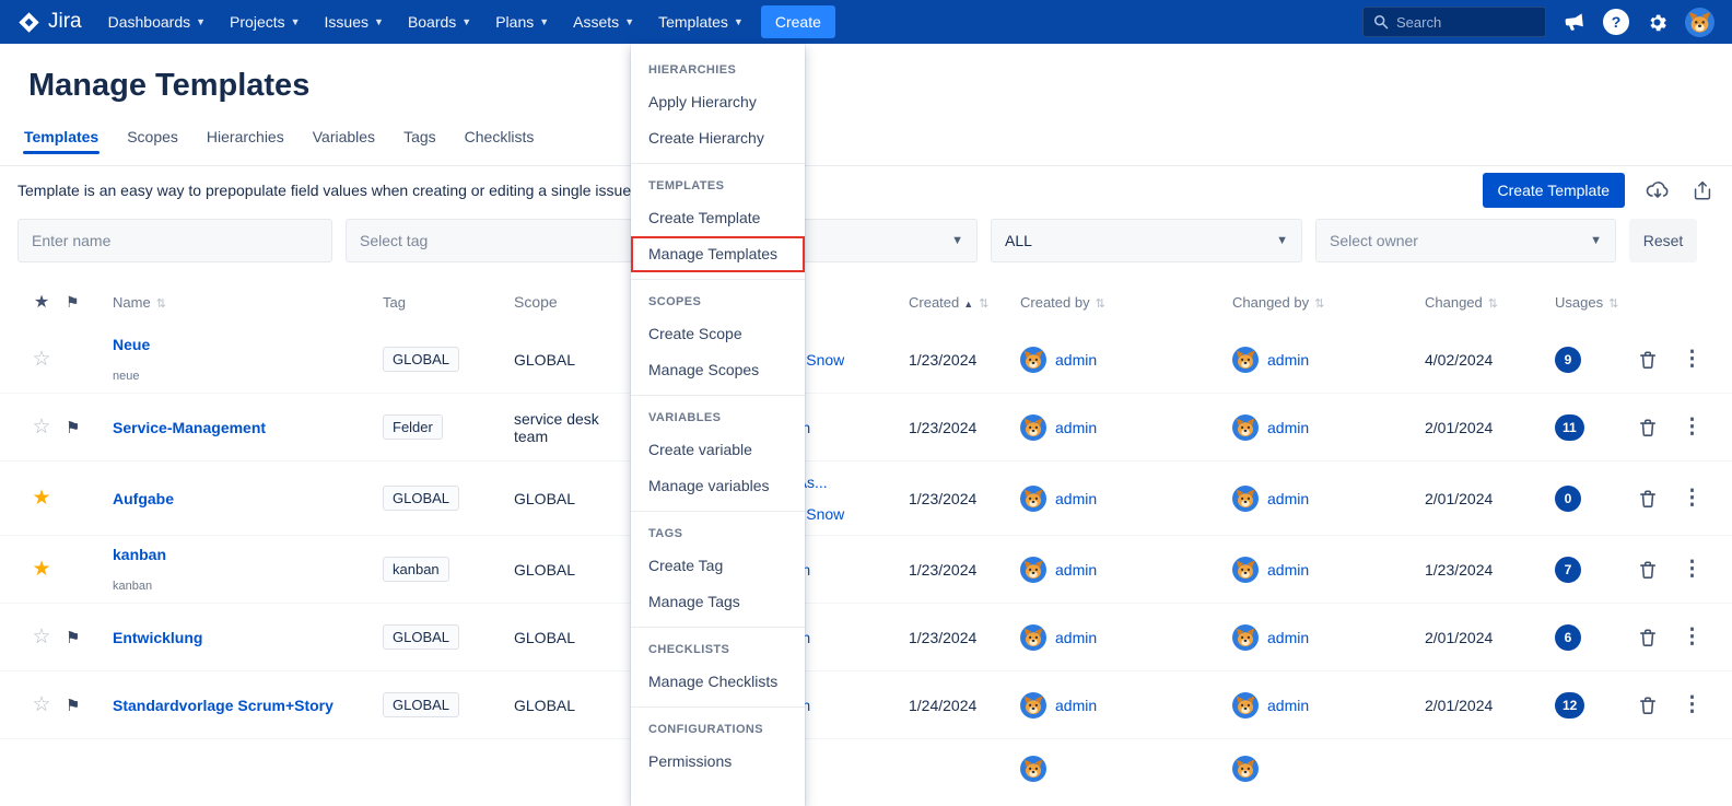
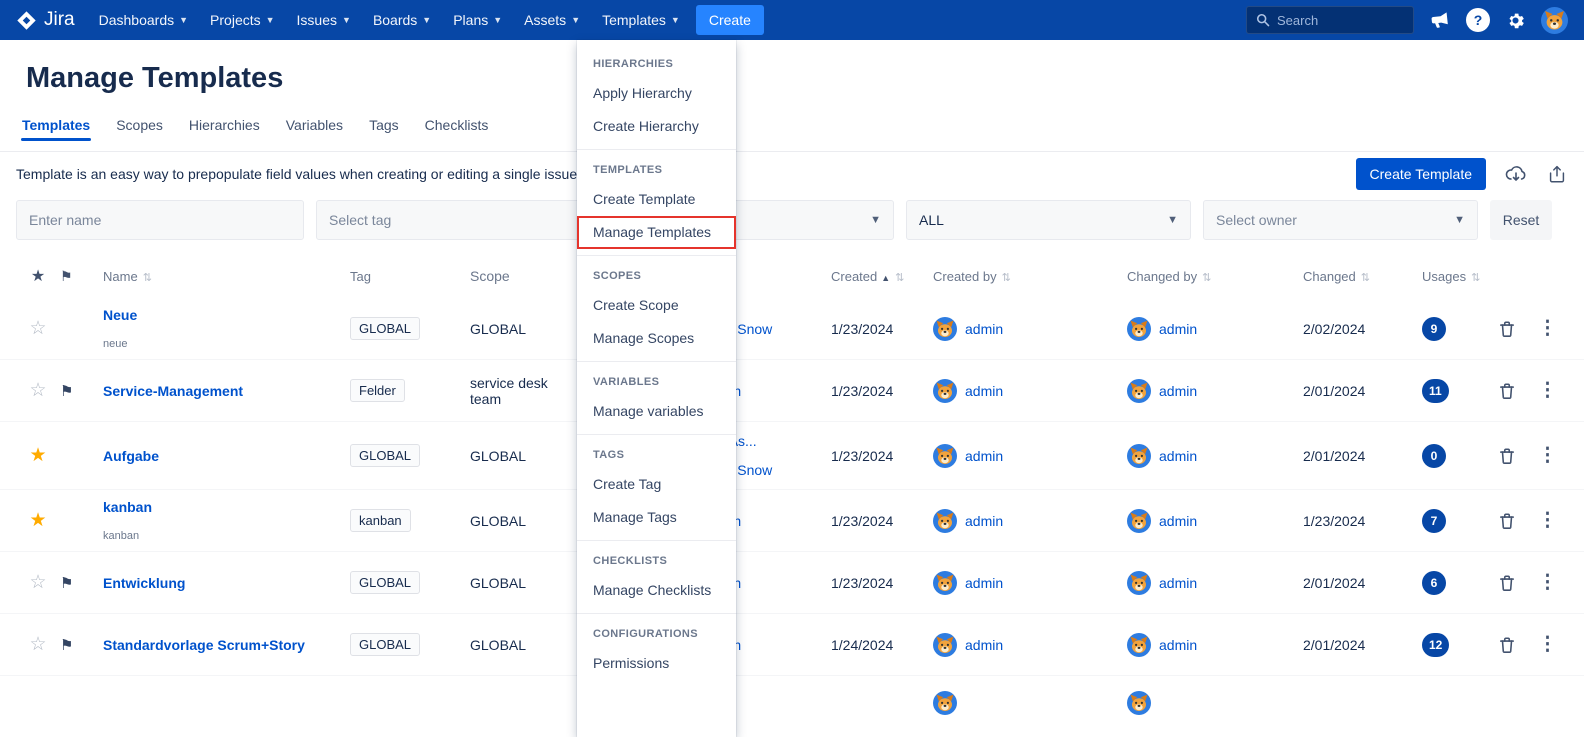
  Jira
  Dashboards
  ▼
  Projects
  ▼
  Issues
  ▼
  Boards
  ▼
  Plans
  ▼
  Assets
  ▼
  Templates
  ▼
  Create
  Search
  ?
  Manage Templates
  Templates
  Scopes
  Hierarchies
  Variables
  Tags
  Checklists
  Template is an easy way to prepopulate field values when creating or editing a single issue
  Create Template
  Enter name
  Select tag
  ▼
  ALL
  ▼
  Select owner
  ▼
  Reset
  ★
  ⚑
  Name ⇅
  Tag
  Scope
  Created ▲ ⇅
  Created by ⇅
  Changed by ⇅
  Changed ⇅
  Usages ⇅
  ☆
  Neue
  neue
  GLOBAL
  GLOBAL
  1/23/2024
  admin
  admin
- 4/02/2024
+ 2/02/2024
  9
  ⋮
  ☆
  ⚑
  Service-Management
  Felder
  service desk team
  1/23/2024
  admin
  admin
  2/01/2024
  11
  ⋮
  ★
  Aufgabe
  GLOBAL
  GLOBAL
  1/23/2024
  admin
  admin
  2/01/2024
  0
  ⋮
  ★
  kanban
  kanban
  kanban
  GLOBAL
  1/23/2024
  admin
  admin
  1/23/2024
  7
  ⋮
  ☆
  ⚑
  Entwicklung
  GLOBAL
  GLOBAL
  1/23/2024
  admin
  admin
  2/01/2024
  6
  ⋮
  ☆
  ⚑
  Standardvorlage Scrum+Story
  GLOBAL
  GLOBAL
  1/24/2024
  admin
  admin
  2/01/2024
  12
  ⋮
  HIERARCHIES
  Apply Hierarchy
  Create Hierarchy
  TEMPLATES
  Create Template
  Manage Templates
  SCOPES
  Create Scope
  Manage Scopes
  VARIABLES
- Create variable
  Manage variables
  TAGS
  Create Tag
  Manage Tags
  CHECKLISTS
  Manage Checklists
  CONFIGURATIONS
  Permissions
